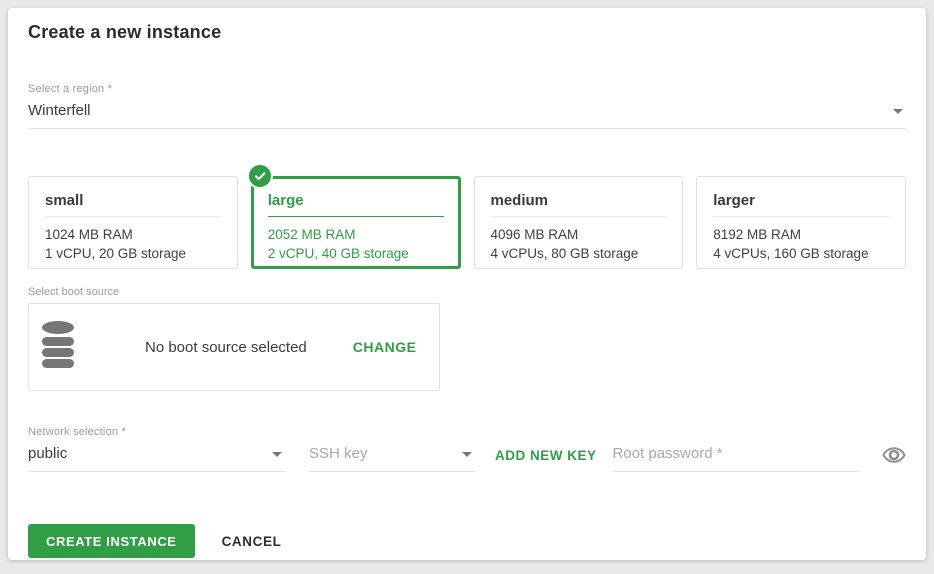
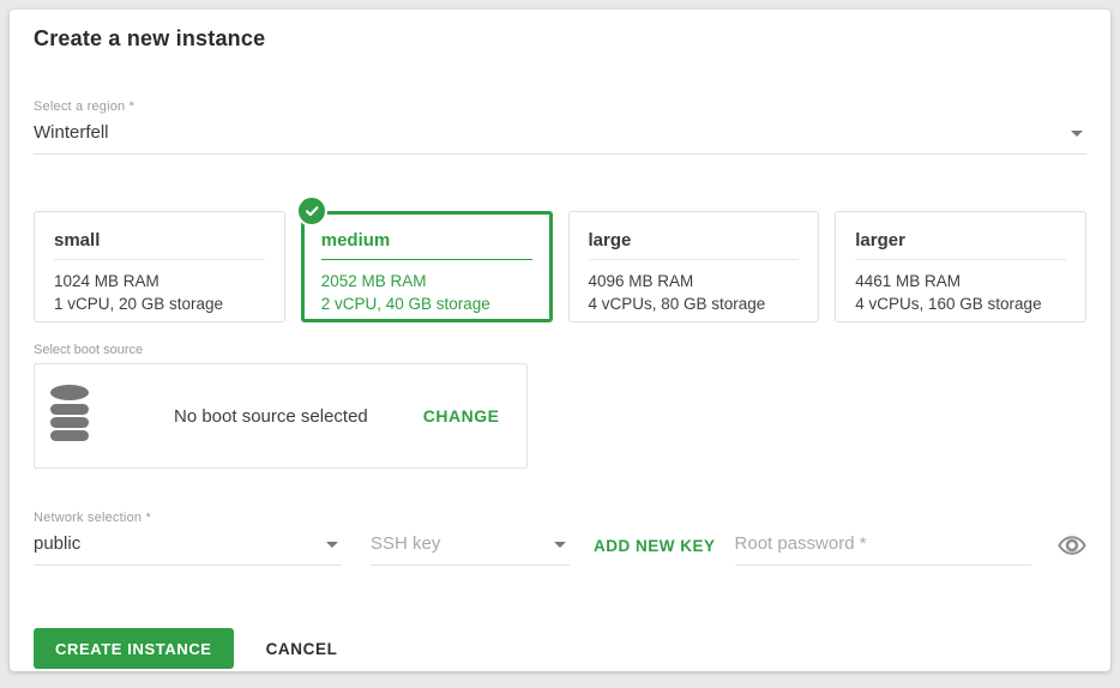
  Create a new instance
  Select a region *
  Winterfell
  small
  1024 MB RAM
  1 vCPU, 20 GB storage
- large
+ medium
  2052 MB RAM
  2 vCPU, 40 GB storage
- medium
+ large
  4096 MB RAM
  4 vCPUs, 80 GB storage
  larger
- 8192 MB RAM
+ 4461 MB RAM
  4 vCPUs, 160 GB storage
  Select boot source
  No boot source selected
  CHANGE
  Network selection *
  public
  SSH key
  ADD NEW KEY
  Root password *
  CREATE INSTANCE
  CANCEL
